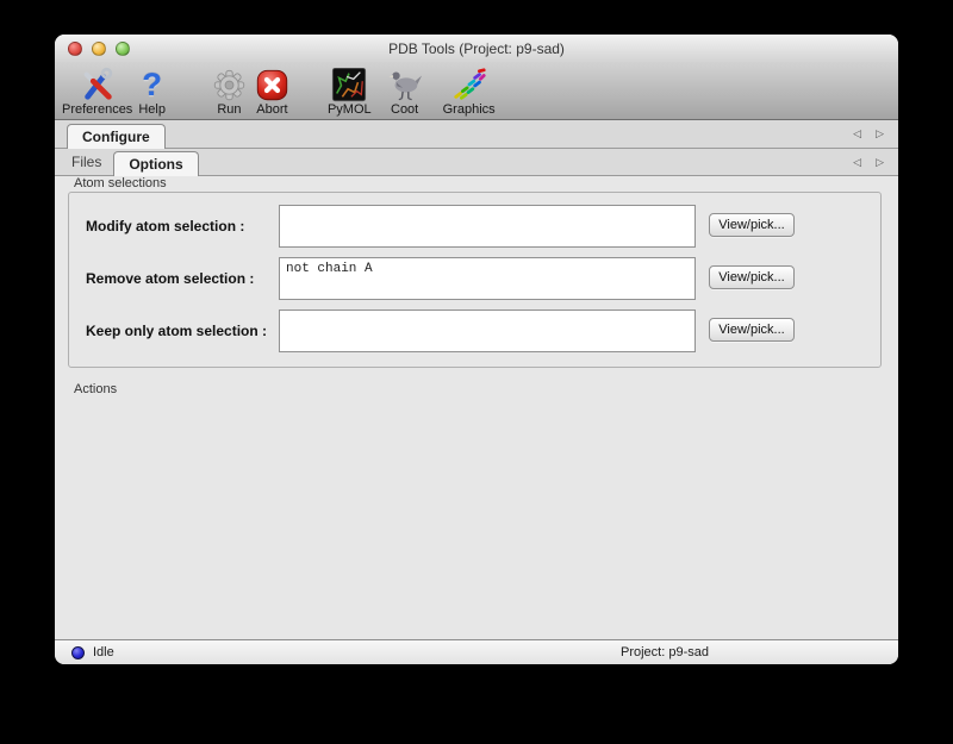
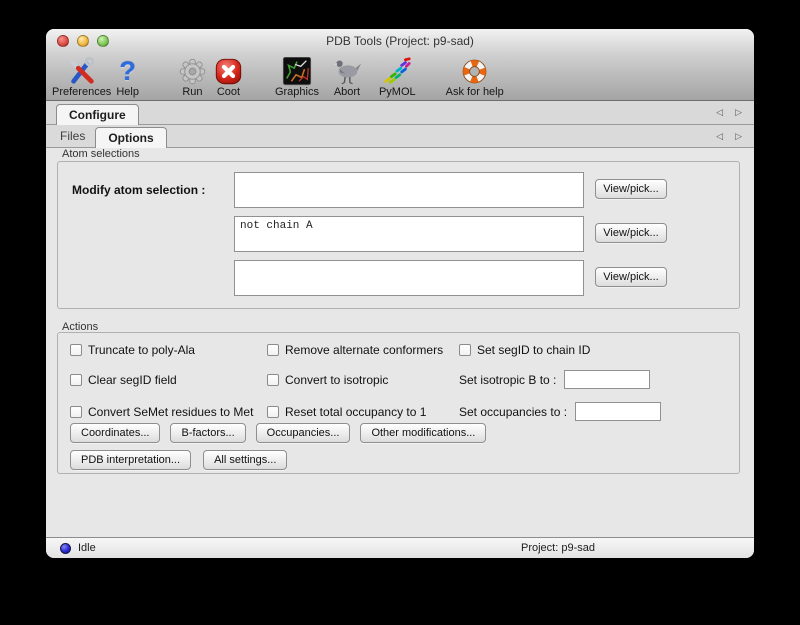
  PDB Tools (Project: p9-sad)
  Preferences
  ?
  Help
  Run
- Abort
+ Coot
- PyMOL
+ Graphics
- Coot
+ Abort
- Graphics
+ PyMOL
+ Ask for help
  Configure
  ◁
  ▷
  Files
  Options
  ◁
  ▷
  Atom selections
  Modify atom selection :
  View/pick...
- Remove atom selection :
  not chain A
  View/pick...
- Keep only atom selection :
  View/pick...
  Actions
+ Truncate to poly-Ala
+ Remove alternate conformers
+ Set segID to chain ID
+ Clear segID field
+ Convert to isotropic
+ Set isotropic B to :
+ Convert SeMet residues to Met
+ Reset total occupancy to 1
+ Set occupancies to :
+ Coordinates...
+ B-factors...
+ Occupancies...
+ Other modifications...
+ PDB interpretation...
+ All settings...
  Idle
  Project: p9-sad
